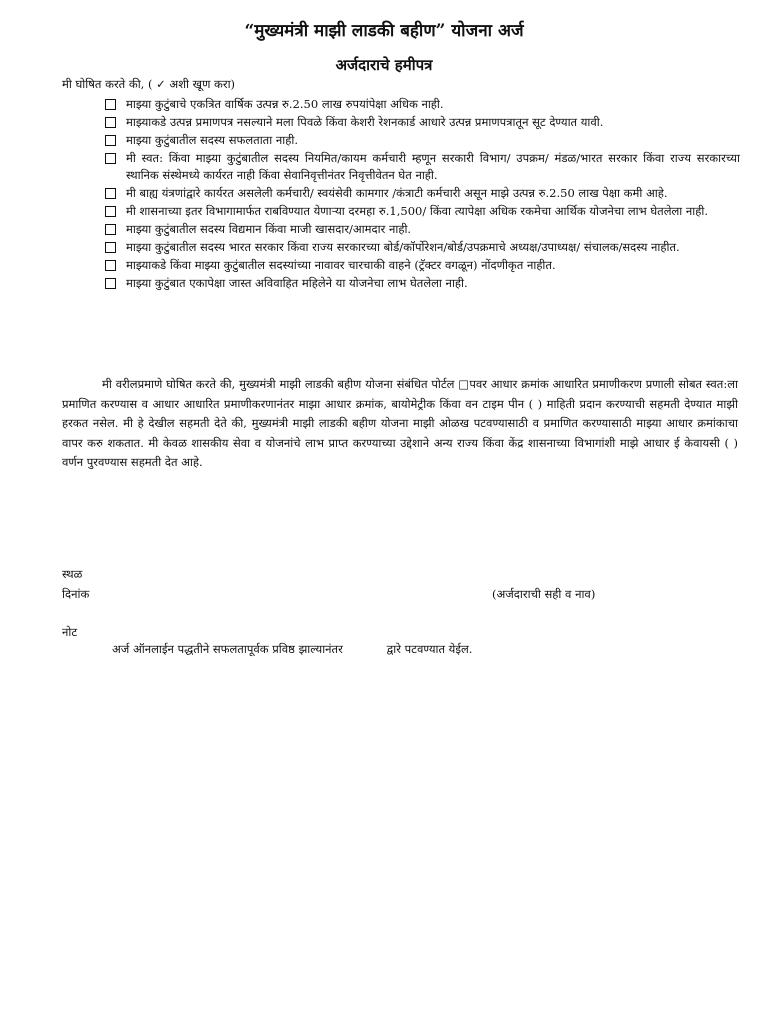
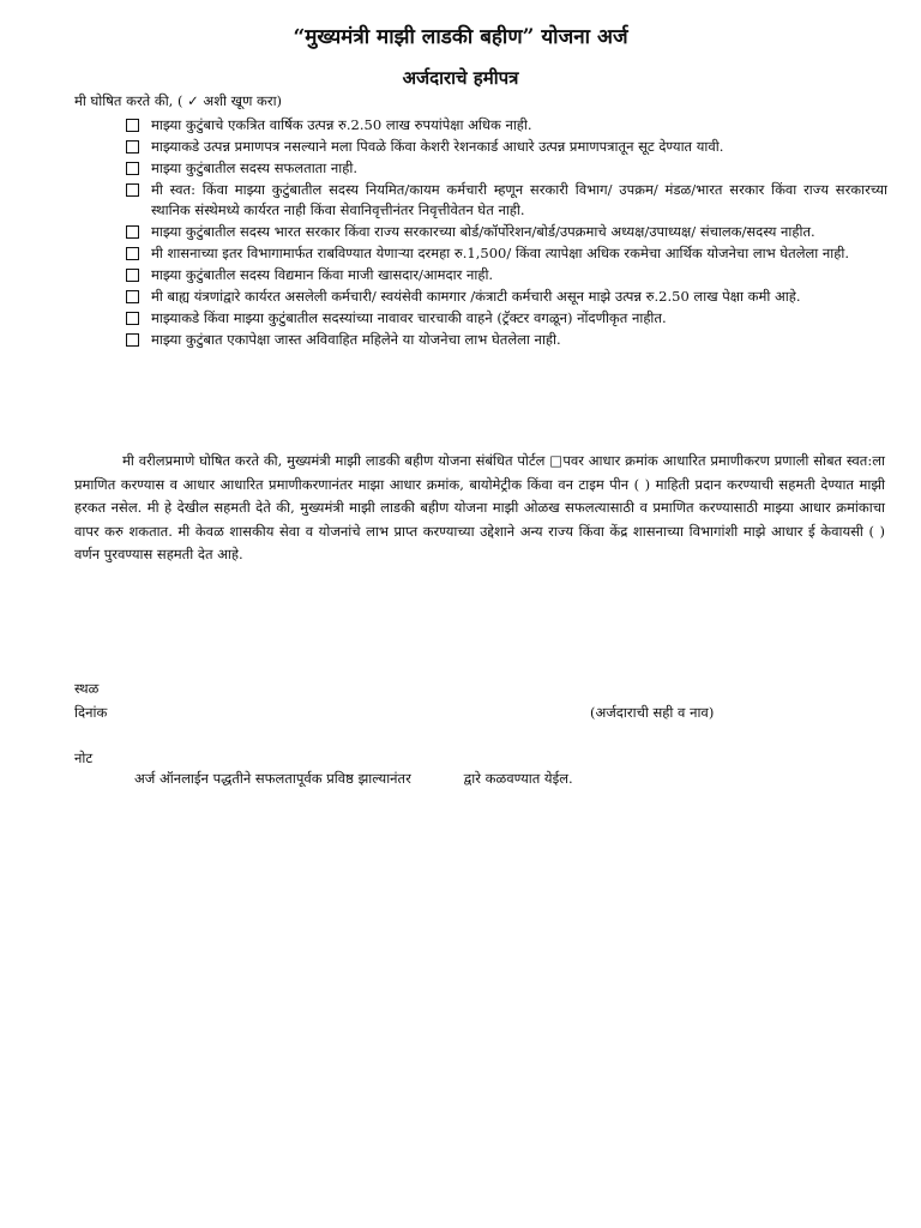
  “मुख्यमंत्री माझी लाडकी बहीण” योजना अर्ज
  अर्जदाराचे हमीपत्र
  मी घोषित करते की, ( ✓ अशी खूण करा)
  माझ्या कुटुंबाचे एकत्रित वार्षिक उत्पन्न रु.2.50 लाख रुपयांपेक्षा अधिक नाही.
  माझ्याकडे उत्पन्न प्रमाणपत्र नसल्याने मला पिवळे किंवा केशरी रेशनकार्ड आधारे उत्पन्न प्रमाणपत्रातून सूट देण्यात यावी.
  माझ्या कुटुंबातील सदस्य सफलताता नाही.
  मी स्वत: किंवा माझ्या कुटुंबातील सदस्य नियमित/कायम कर्मचारी म्हणून सरकारी विभाग/ उपक्रम/ मंडळ/भारत सरकार किंवा राज्य सरकारच्या स्थानिक संस्थेमध्ये कार्यरत नाही किंवा सेवानिवृत्तीनंतर निवृत्तीवेतन घेत नाही.
- मी बाह्य यंत्रणांद्वारे कार्यरत असलेली कर्मचारी/ स्वयंसेवी कामगार /कंत्राटी कर्मचारी असून माझे उत्पन्न रु.2.50 लाख पेक्षा कमी आहे.
+ माझ्या कुटुंबातील सदस्य भारत सरकार किंवा राज्य सरकारच्या बोर्ड/कॉर्पोरेशन/बोर्ड/उपक्रमाचे अध्यक्ष/उपाध्यक्ष/ संचालक/सदस्य नाहीत.
  मी शासनाच्या इतर विभागामार्फत राबविण्यात येणाऱ्या दरमहा रु.1,500/ किंवा त्यापेक्षा अधिक रकमेचा आर्थिक योजनेचा लाभ घेतलेला नाही.
  माझ्या कुटुंबातील सदस्य विद्यमान किंवा माजी खासदार/आमदार नाही.
- माझ्या कुटुंबातील सदस्य भारत सरकार किंवा राज्य सरकारच्या बोर्ड/कॉर्पोरेशन/बोर्ड/उपक्रमाचे अध्यक्ष/उपाध्यक्ष/ संचालक/सदस्य नाहीत.
+ मी बाह्य यंत्रणांद्वारे कार्यरत असलेली कर्मचारी/ स्वयंसेवी कामगार /कंत्राटी कर्मचारी असून माझे उत्पन्न रु.2.50 लाख पेक्षा कमी आहे.
  माझ्याकडे किंवा माझ्या कुटुंबातील सदस्यांच्या नावावर चारचाकी वाहने (ट्रॅक्टर वगळून) नोंदणीकृत नाहीत.
  माझ्या कुटुंबात एकापेक्षा जास्त अविवाहित महिलेने या योजनेचा लाभ घेतलेला नाही.
- मी वरीलप्रमाणे घोषित करते की, मुख्यमंत्री माझी लाडकी बहीण योजना संबंधित पोर्टल □पवर आधार क्रमांक आधारित प्रमाणीकरण प्रणाली सोबत स्वत:ला प्रमाणित करण्यास व आधार आधारित प्रमाणीकरणानंतर माझा आधार क्रमांक, बायोमेट्रीक किंवा वन टाइम पीन ( ) माहिती प्रदान करण्याची सहमती देण्यात माझी हरकत नसेल. मी हे देखील सहमती देते की, मुख्यमंत्री माझी लाडकी बहीण योजना माझी ओळख पटवण्यासाठी व प्रमाणित करण्यासाठी माझ्या आधार क्रमांकाचा वापर करु शकतात. मी केवळ शासकीय सेवा व योजनांचे लाभ प्राप्त करण्याच्या उद्देशाने अन्य राज्य किंवा केंद्र शासनाच्या विभागांशी माझे आधार ई केवायसी ( ) वर्णन पुरवण्यास सहमती देत आहे.
+ मी वरीलप्रमाणे घोषित करते की, मुख्यमंत्री माझी लाडकी बहीण योजना संबंधित पोर्टल □पवर आधार क्रमांक आधारित प्रमाणीकरण प्रणाली सोबत स्वत:ला प्रमाणित करण्यास व आधार आधारित प्रमाणीकरणानंतर माझा आधार क्रमांक, बायोमेट्रीक किंवा वन टाइम पीन ( ) माहिती प्रदान करण्याची सहमती देण्यात माझी हरकत नसेल. मी हे देखील सहमती देते की, मुख्यमंत्री माझी लाडकी बहीण योजना माझी ओळख सफलत्यासाठी व प्रमाणित करण्यासाठी माझ्या आधार क्रमांकाचा वापर करु शकतात. मी केवळ शासकीय सेवा व योजनांचे लाभ प्राप्त करण्याच्या उद्देशाने अन्य राज्य किंवा केंद्र शासनाच्या विभागांशी माझे आधार ई केवायसी ( ) वर्णन पुरवण्यास सहमती देत आहे.
  स्थळ
  दिनांक
  (अर्जदाराची सही व नाव)
  नोट
- अर्ज ऑनलाईन पद्धतीने सफलतापूर्वक प्रविष्ठ झाल्यानंतर द्वारे पटवण्यात येईल.
+ अर्ज ऑनलाईन पद्धतीने सफलतापूर्वक प्रविष्ठ झाल्यानंतर द्वारे कळवण्यात येईल.
